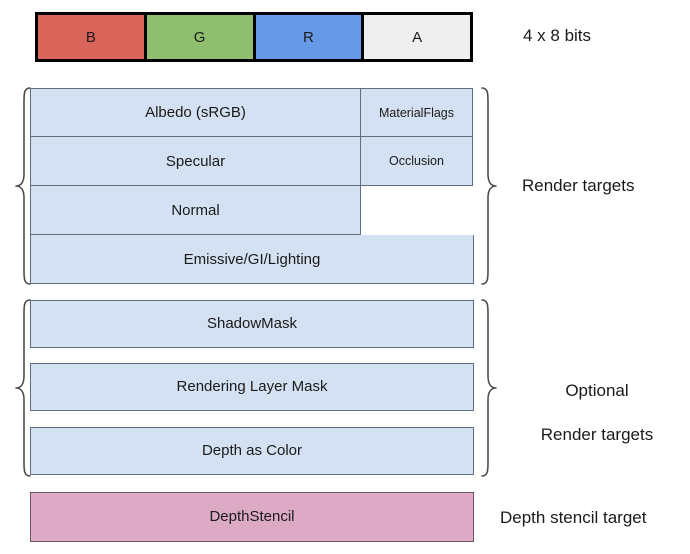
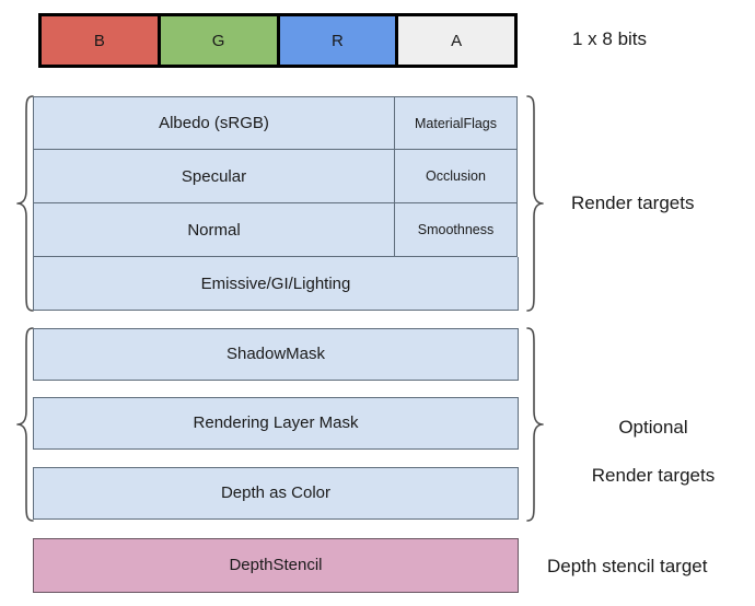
  B
  G
  R
  A
- 4 x 8 bits
+ 1 x 8 bits
  Albedo (sRGB)
  MaterialFlags
  Specular
  Occlusion
  Normal
+ Smoothness
  Emissive/GI/Lighting
  Render targets
  ShadowMask
  Rendering Layer Mask
  Depth as Color
  Optional
  Render targets
  DepthStencil
  Depth stencil target
